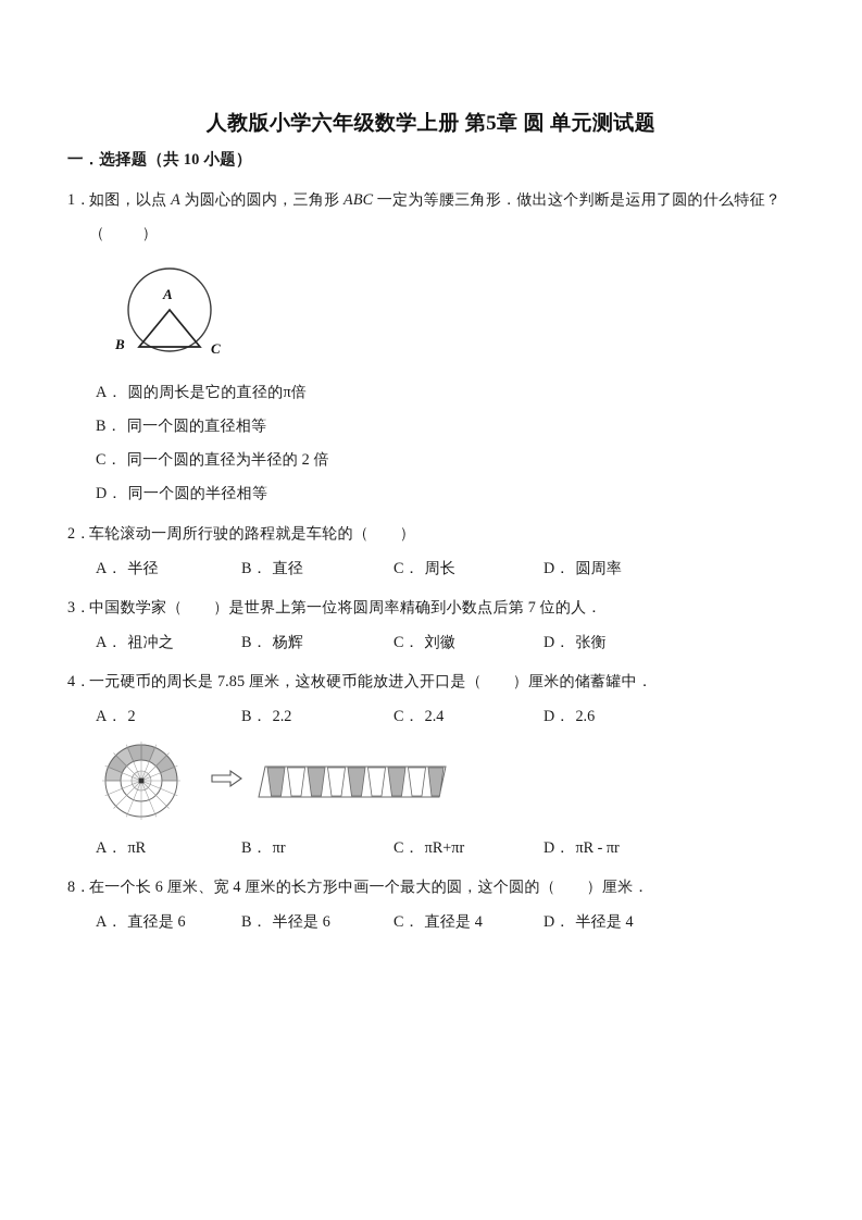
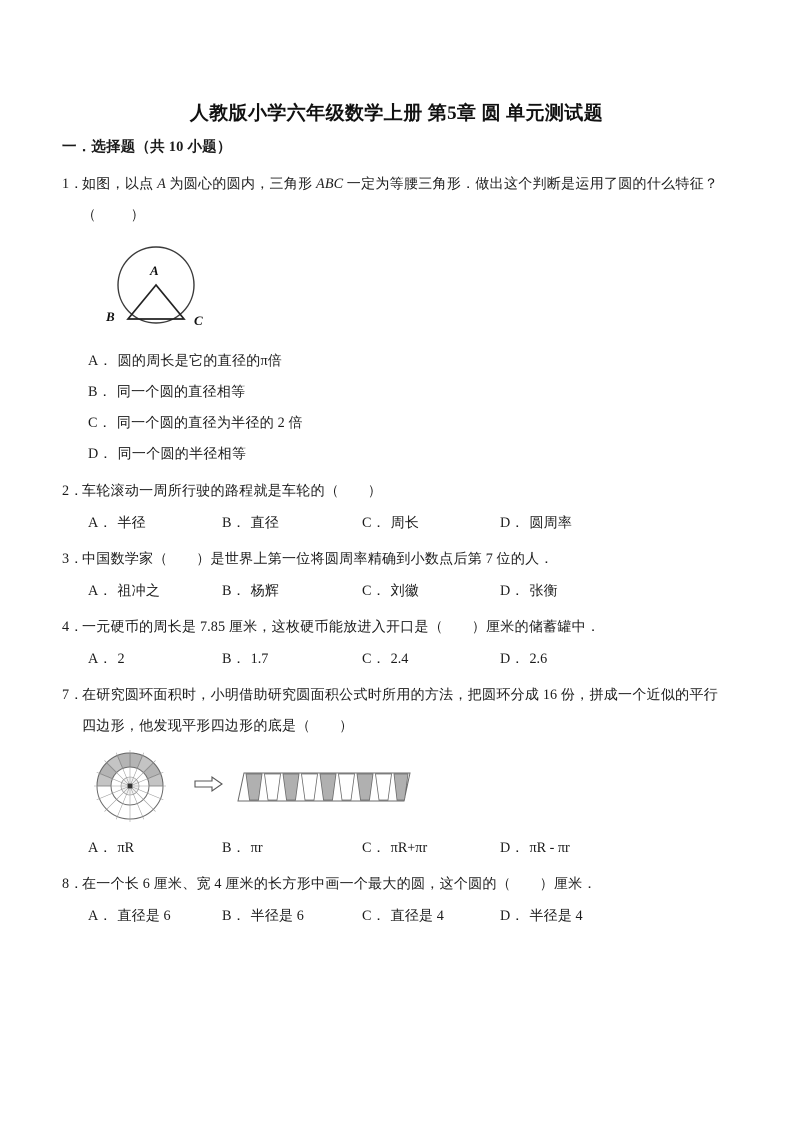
  人教版小学六年级数学上册 第5章 圆 单元测试题
  一．选择题（共 10 小题）
  1．
  如图，以点 A 为圆心的圆内，三角形 ABC 一定为等腰三角形．做出这个判断是运用了圆的什么特征？
  （ ）
  A
  B
  C
  A． 圆的周长是它的直径的π倍
  B． 同一个圆的直径相等
  C． 同一个圆的直径为半径的 2 倍
  D． 同一个圆的半径相等
  2．
  车轮滚动一周所行驶的路程就是车轮的（ ）
  A． 半径
  B． 直径
  C． 周长
  D． 圆周率
  3．
  中国数学家（ ）是世界上第一位将圆周率精确到小数点后第 7 位的人．
  A． 祖冲之
  B． 杨辉
  C． 刘徽
  D． 张衡
  4．
  一元硬币的周长是 7.85 厘米，这枚硬币能放进入开口是（ ）厘米的储蓄罐中．
  A． 2
- B． 2.2
+ B． 1.7
  C． 2.4
  D． 2.6
+ 7．
+ 在研究圆环面积时，小明借助研究圆面积公式时所用的方法，把圆环分成 16 份，拼成一个近似的平行
+ 四边形，他发现平形四边形的底是（ ）
  A． πR
  B． πr
  C． πR+πr
  D． πR - πr
  8．
  在一个长 6 厘米、宽 4 厘米的长方形中画一个最大的圆，这个圆的（ ）厘米．
  A． 直径是 6
  B． 半径是 6
  C． 直径是 4
  D． 半径是 4
